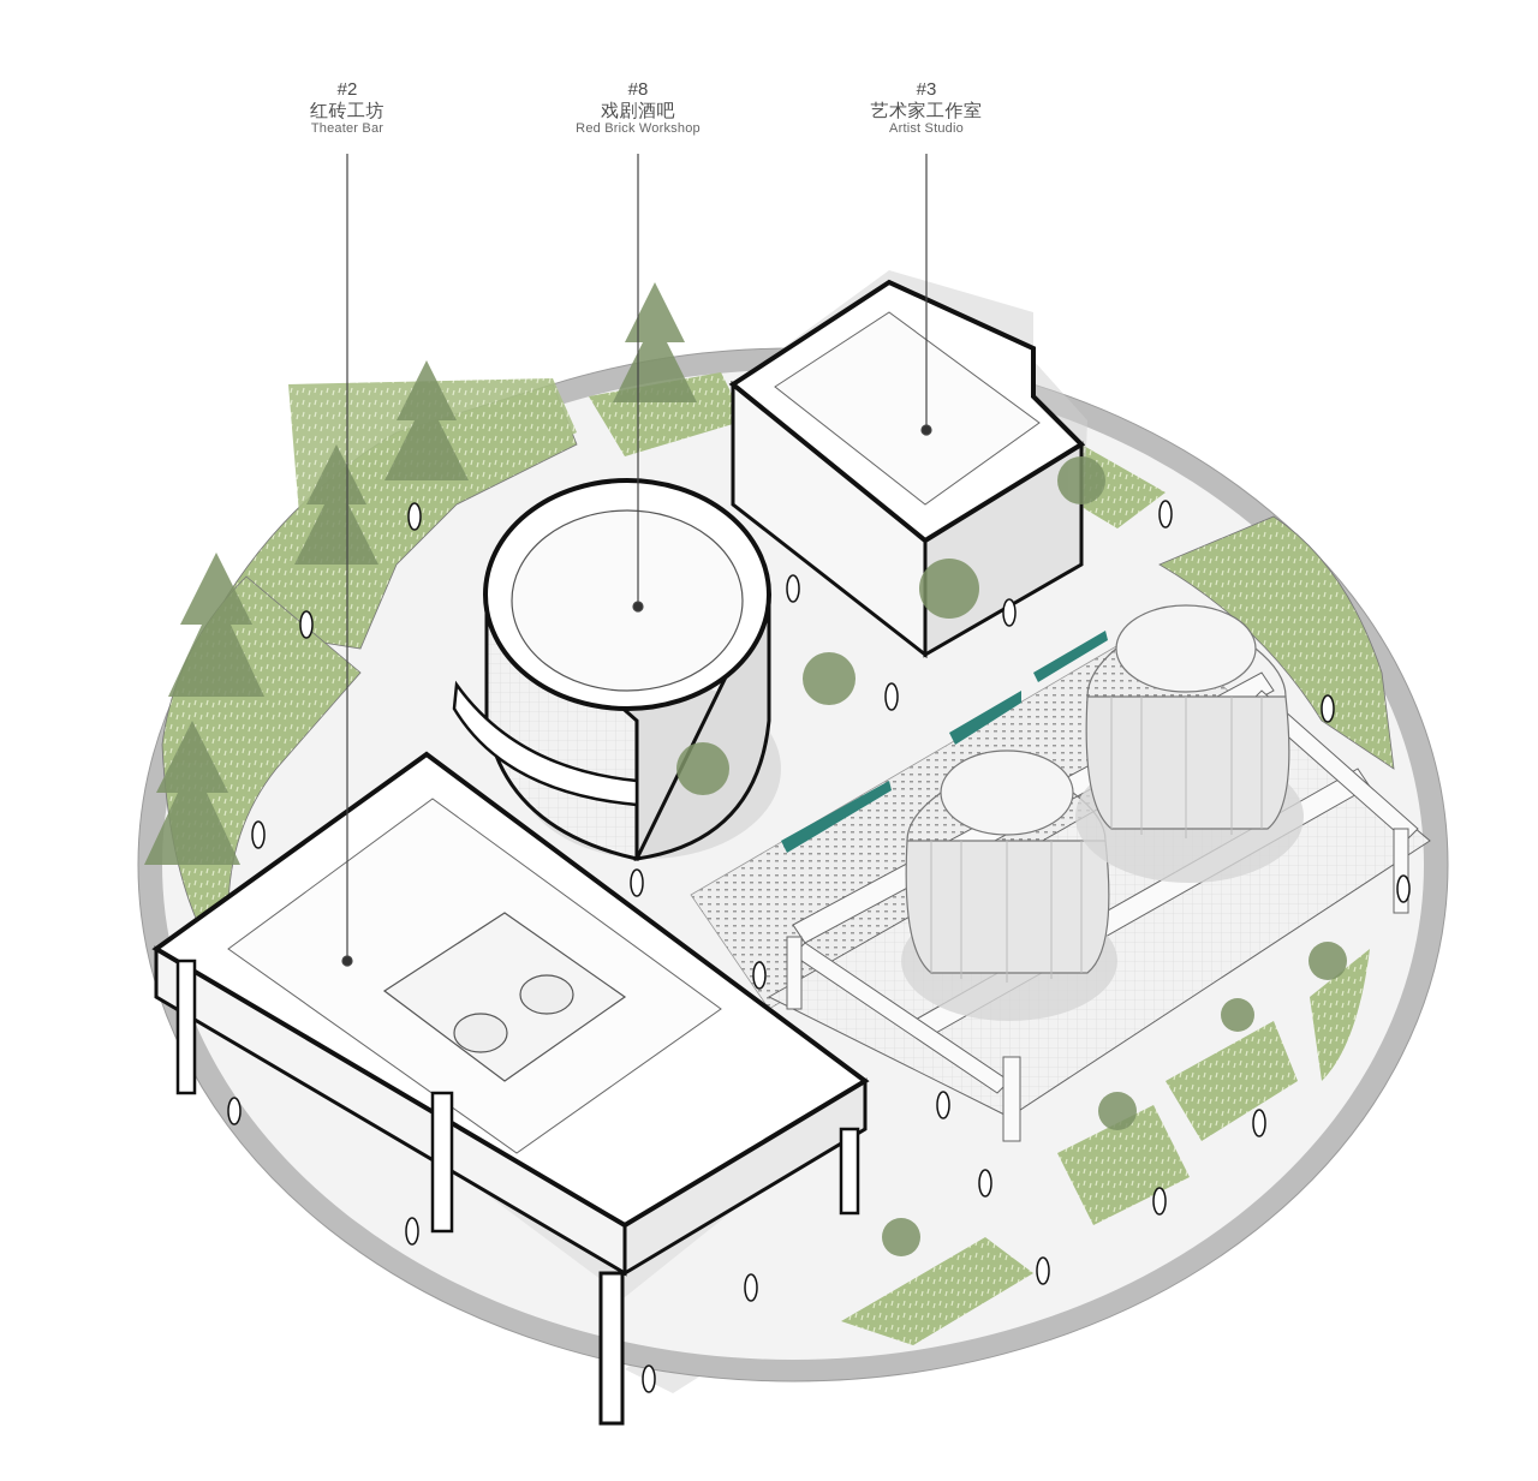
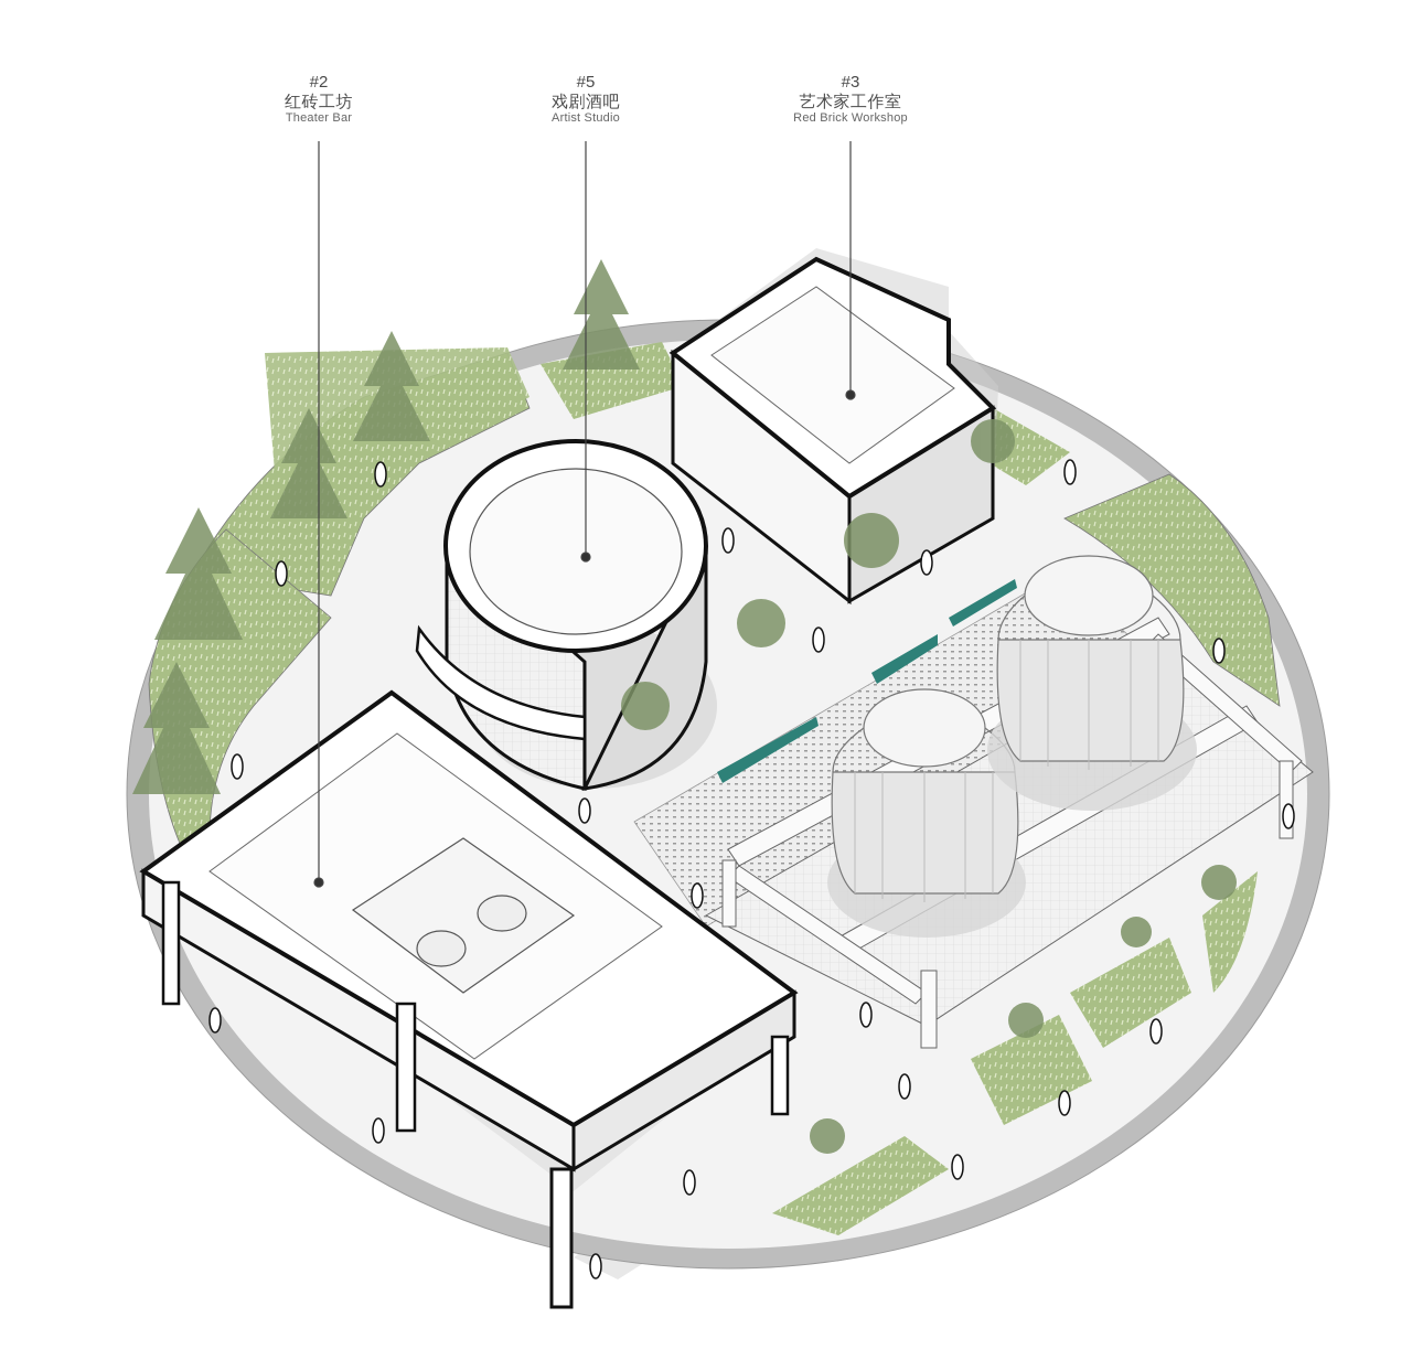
  #2
  红砖工坊
  Theater Bar
- #8
+ #5
  戏剧酒吧
- Red Brick Workshop
+ Artist Studio
  #3
  艺术家工作室
- Artist Studio
+ Red Brick Workshop
